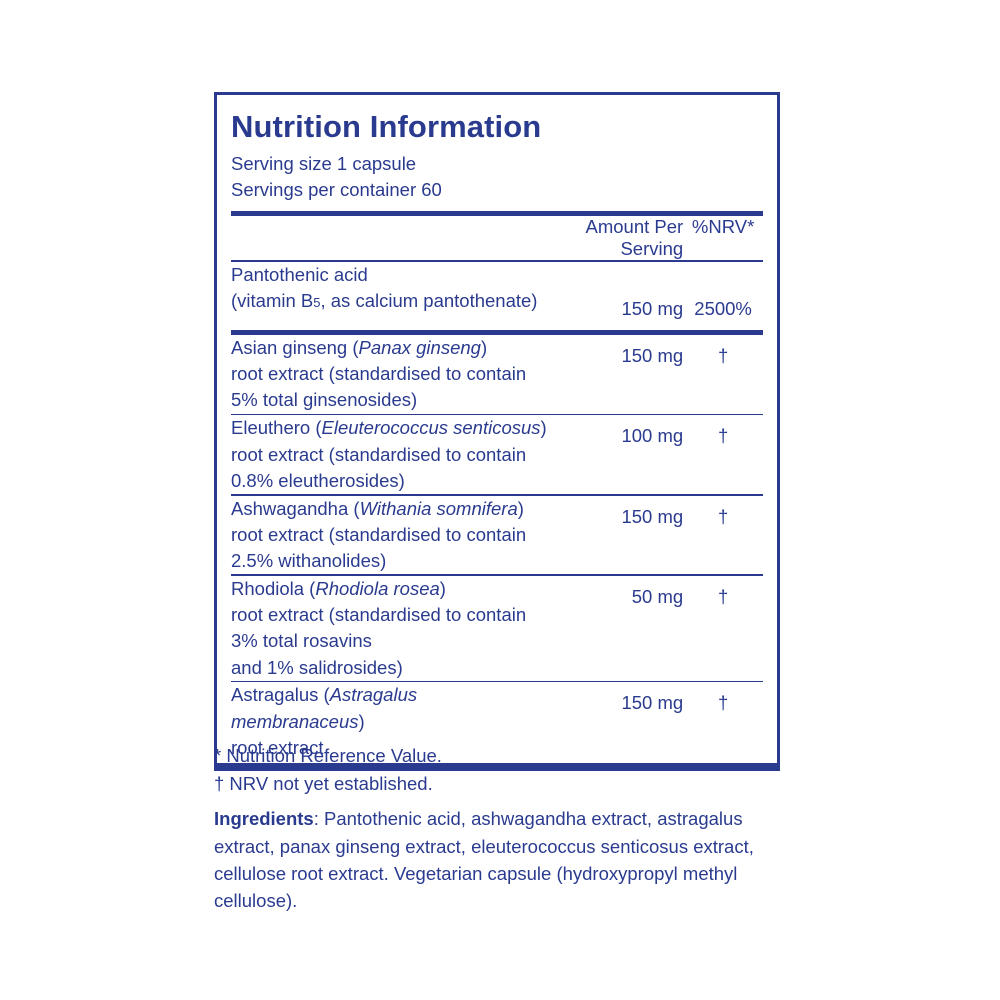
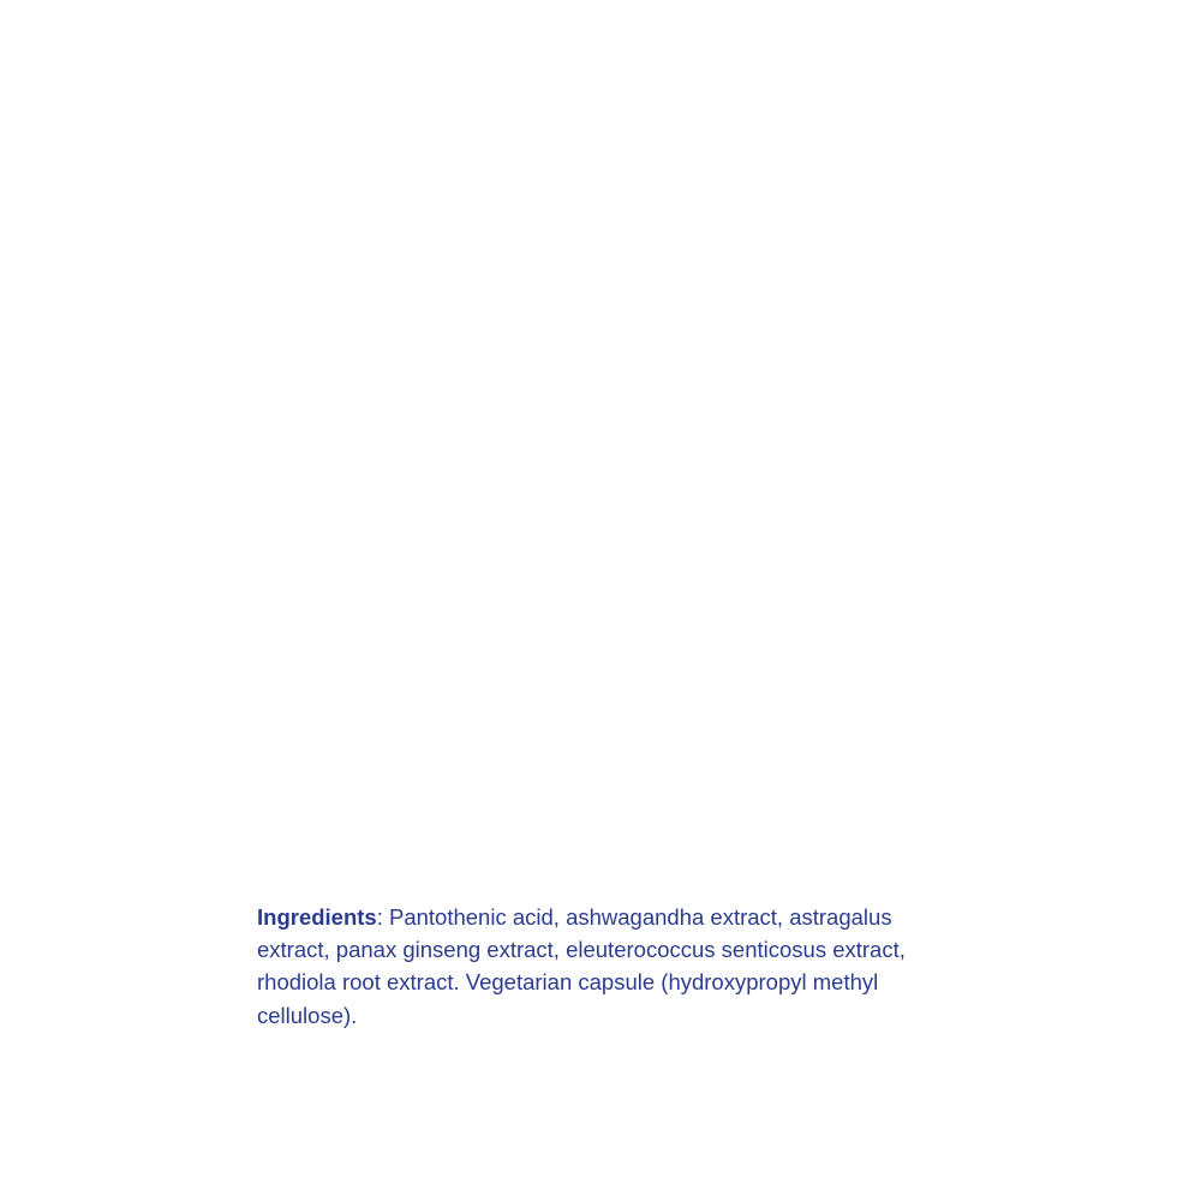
- Nutrition Information
- Serving size 1 capsule
- Servings per container 60
- 	Amount Per Serving	%NRV*
- Pantothenic acid (vitamin B5, as calcium pantothenate)	150 mg	2500%
- Asian ginseng (Panax ginseng) root extract (standardised to contain 5% total ginsenosides)	150 mg	†
- Eleuthero (Eleuterococcus senticosus) root extract (standardised to contain 0.8% eleutherosides)	100 mg	†
- Ashwagandha (Withania somnifera) root extract (standardised to contain 2.5% withanolides)	150 mg	†
- Rhodiola (Rhodiola rosea) root extract (standardised to contain 3% total rosavins and 1% salidrosides)	50 mg	†
- Astragalus (Astragalus membranaceus) root extract	150 mg	†
- * Nutrition Reference Value.
- † NRV not yet established.
- Ingredients: Pantothenic acid, ashwagandha extract, astragalus extract, panax ginseng extract, eleuterococcus senticosus extract, cellulose root extract. Vegetarian capsule (hydroxypropyl methyl cellulose).
+ Ingredients: Pantothenic acid, ashwagandha extract, astragalus extract, panax ginseng extract, eleuterococcus senticosus extract, rhodiola root extract. Vegetarian capsule (hydroxypropyl methyl cellulose).
